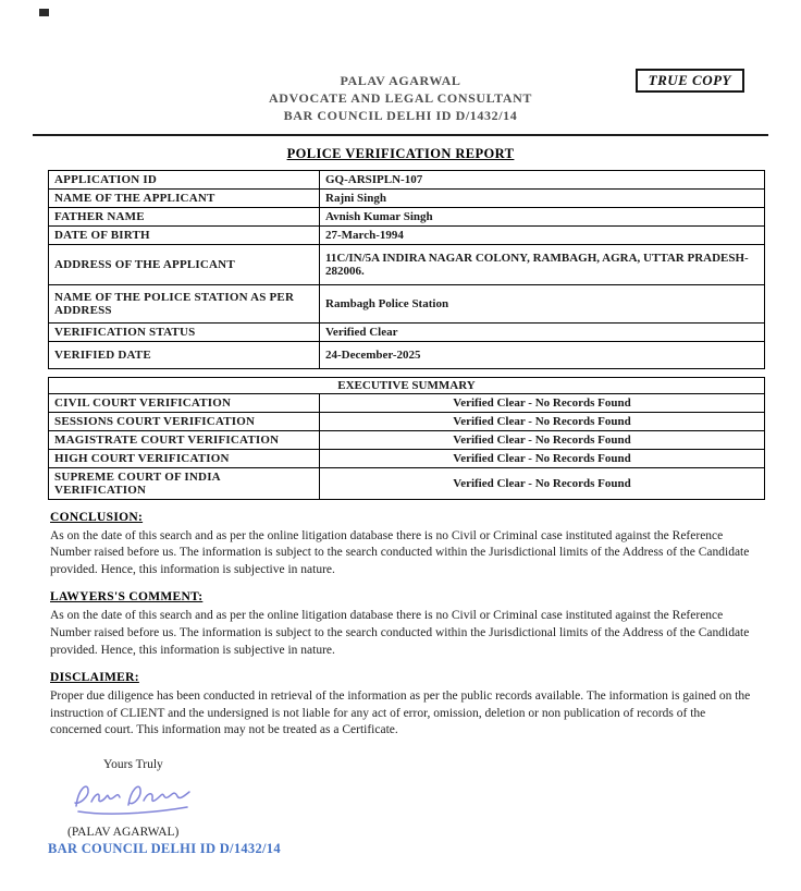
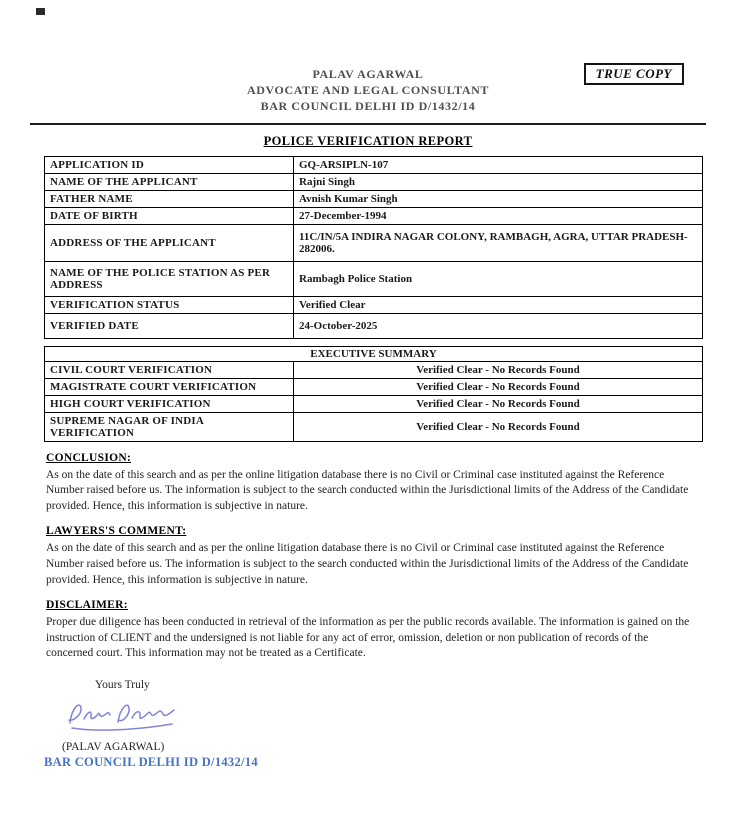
  TRUE COPY
  PALAV AGARWAL
  ADVOCATE AND LEGAL CONSULTANT
  BAR COUNCIL DELHI ID D/1432/14
  POLICE VERIFICATION REPORT
  APPLICATION ID	GQ-ARSIPLN-107
  NAME OF THE APPLICANT	Rajni Singh
  FATHER NAME	Avnish Kumar Singh
- DATE OF BIRTH	27-March-1994
+ DATE OF BIRTH	27-December-1994
  ADDRESS OF THE APPLICANT	11C/IN/5A INDIRA NAGAR COLONY, RAMBAGH, AGRA, UTTAR PRADESH-282006.
  NAME OF THE POLICE STATION AS PER ADDRESS	Rambagh Police Station
  VERIFICATION STATUS	Verified Clear
- VERIFIED DATE	24-December-2025
+ VERIFIED DATE	24-October-2025
  EXECUTIVE SUMMARY
  CIVIL COURT VERIFICATION	Verified Clear - No Records Found
- SESSIONS COURT VERIFICATION	Verified Clear - No Records Found
  MAGISTRATE COURT VERIFICATION	Verified Clear - No Records Found
  HIGH COURT VERIFICATION	Verified Clear - No Records Found
- SUPREME COURT OF INDIA VERIFICATION	Verified Clear - No Records Found
+ SUPREME NAGAR OF INDIA VERIFICATION	Verified Clear - No Records Found
  CONCLUSION:
  As on the date of this search and as per the online litigation database there is no Civil or Criminal case instituted against the Reference Number raised before us. The information is subject to the search conducted within the Jurisdictional limits of the Address of the Candidate provided. Hence, this information is subjective in nature.
  LAWYERS'S COMMENT:
  As on the date of this search and as per the online litigation database there is no Civil or Criminal case instituted against the Reference Number raised before us. The information is subject to the search conducted within the Jurisdictional limits of the Address of the Candidate provided. Hence, this information is subjective in nature.
  DISCLAIMER:
  Proper due diligence has been conducted in retrieval of the information as per the public records available. The information is gained on the instruction of CLIENT and the undersigned is not liable for any act of error, omission, deletion or non publication of records of the concerned court. This information may not be treated as a Certificate.
  Yours Truly
  (PALAV AGARWAL)
  BAR COUNCIL DELHI ID D/1432/14
